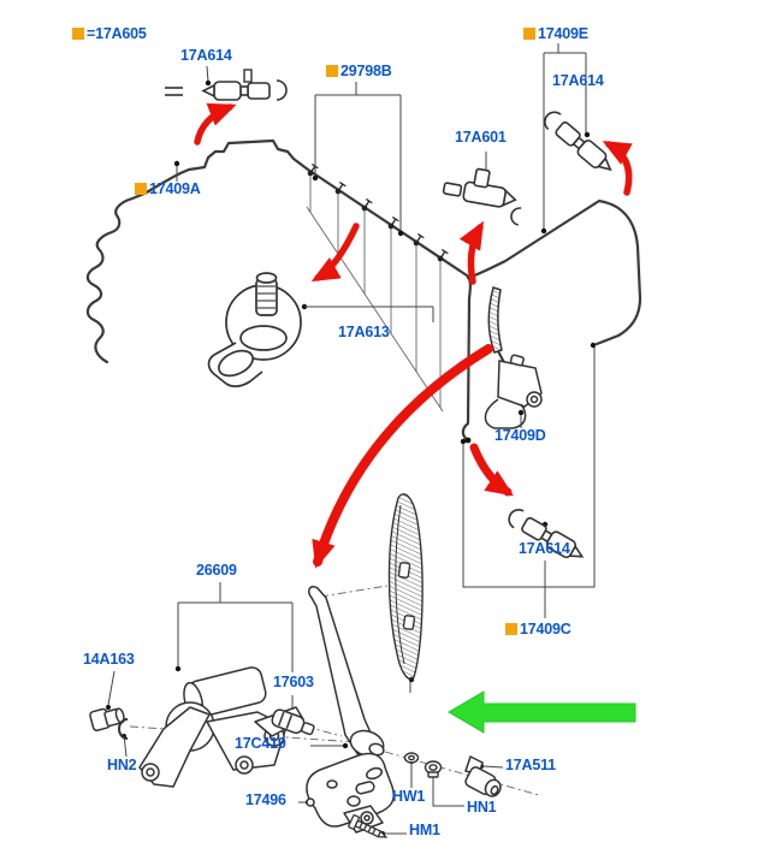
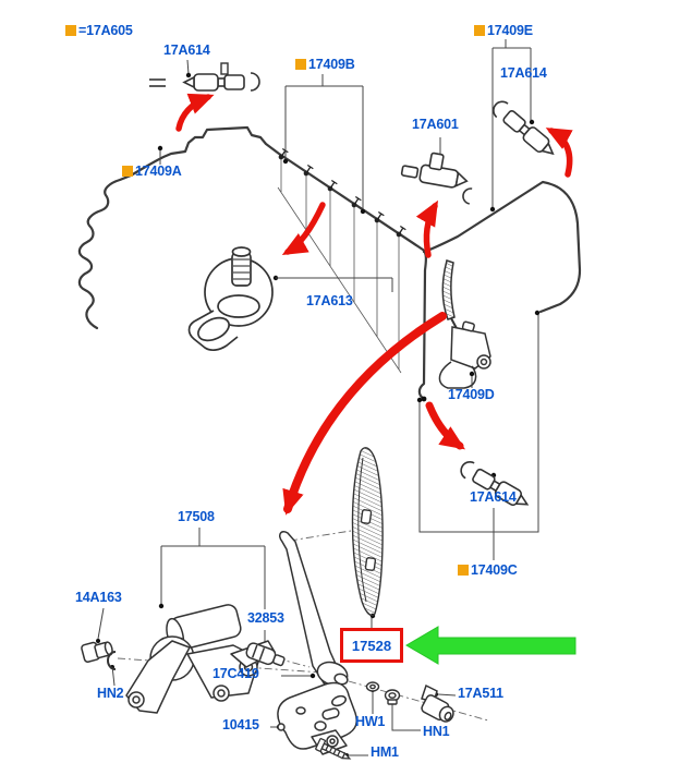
  =17A605
  17A614
- 29798B
+ 17409B
  17409E
  17A614
  17A601
  17409A
  17A613
  17409D
  17A614
  17409C
- 26609
+ 17508
  14A163
- 17603
+ 32853
  HN2
  17C419
- 17496
+ 10415
  HW1
  HN1
  HM1
  17A511
+ 17528
